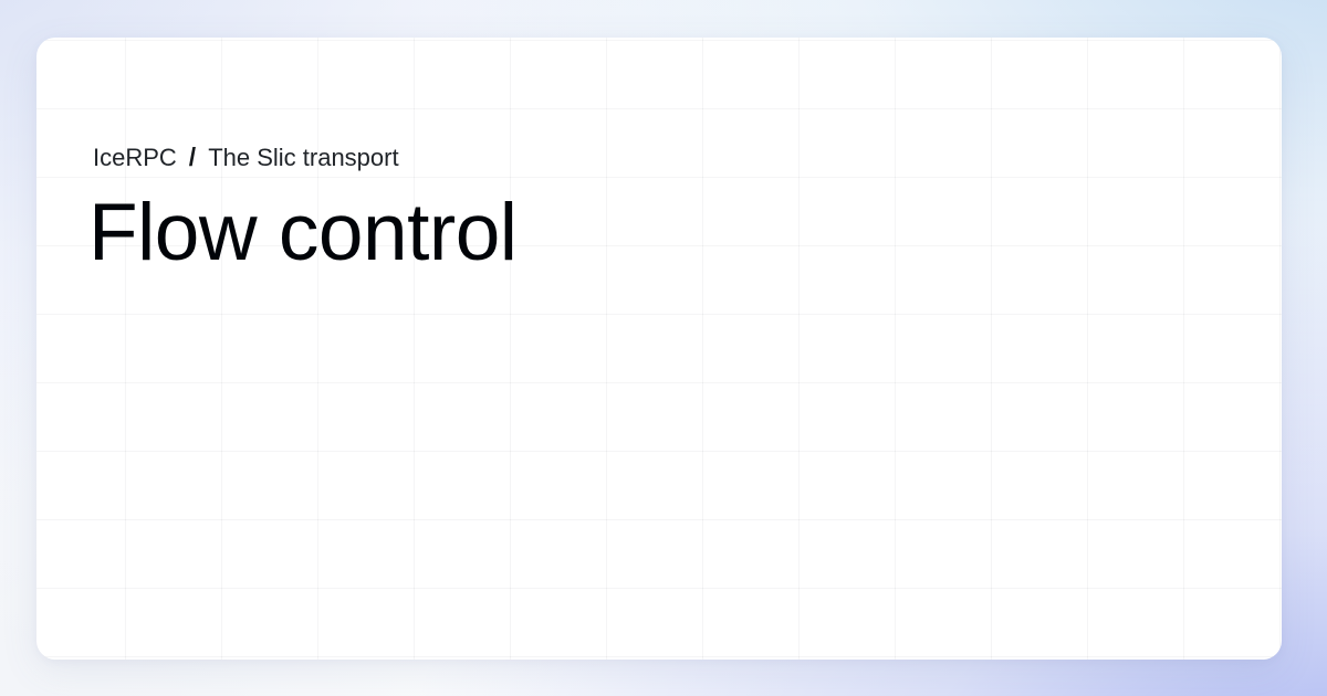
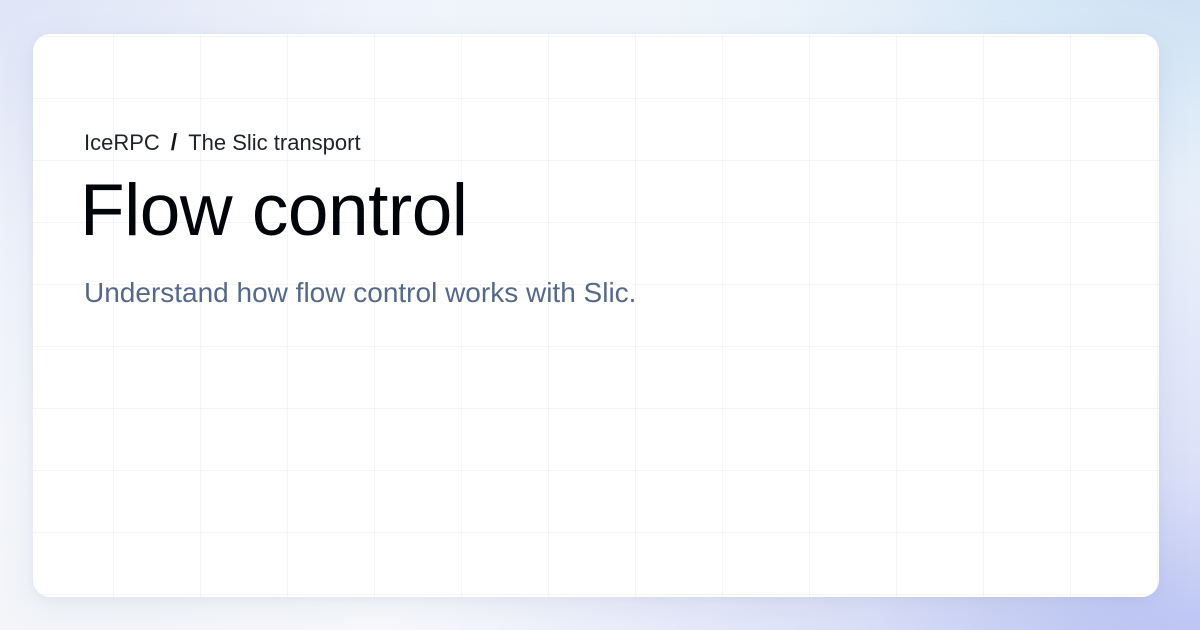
  IceRPC
  /
  The Slic transport
  Flow control
+ Understand how flow control works with Slic.
